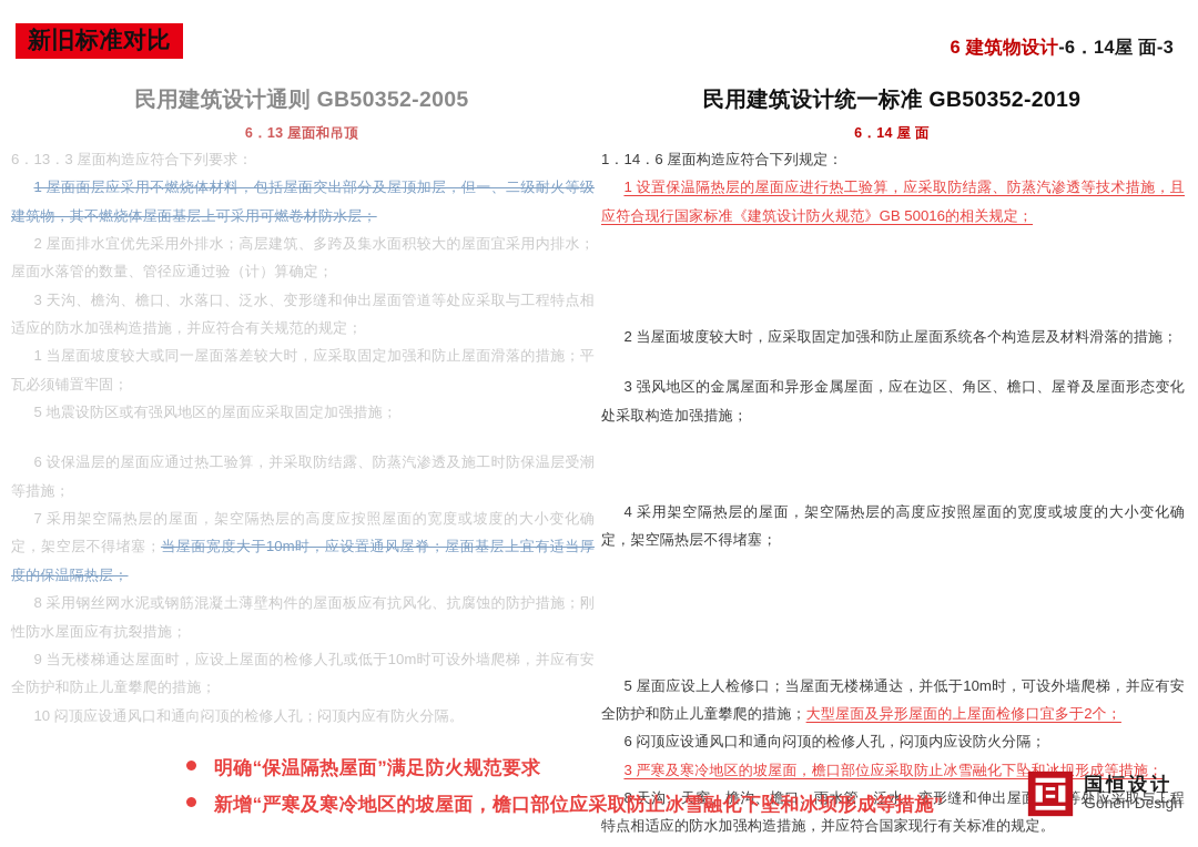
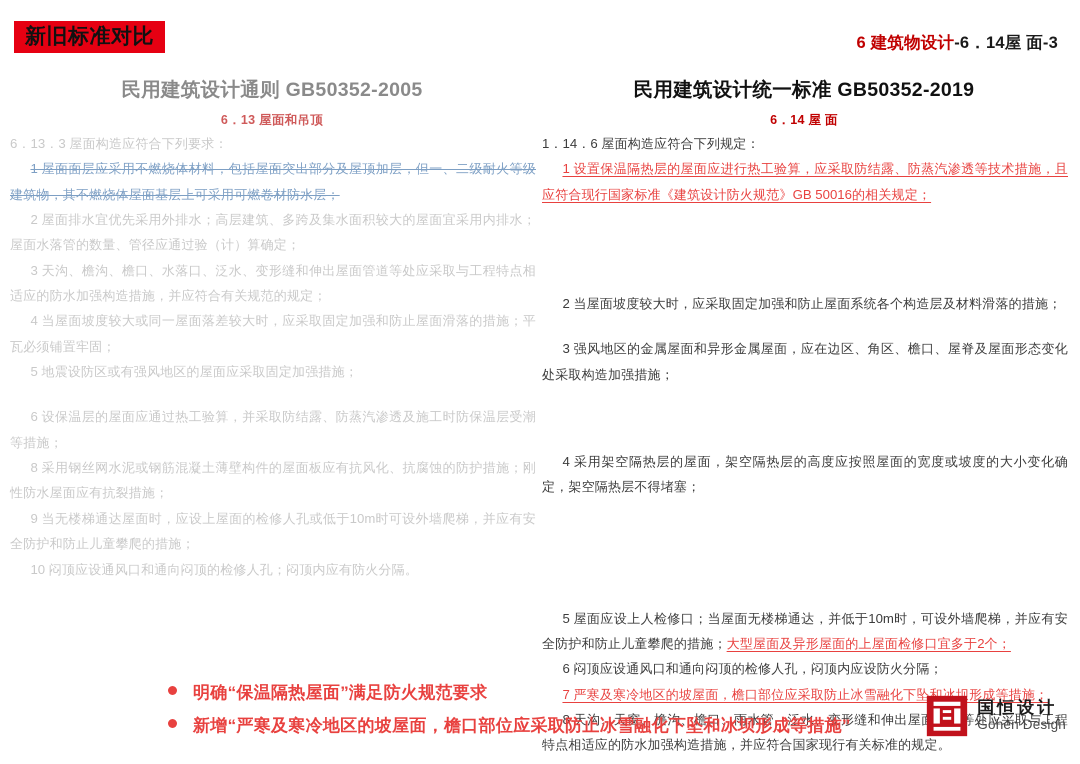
  新旧标准对比
  6 建筑物设计-6．14屋 面-3
  民用建筑设计通则 GB50352-2005
  6．13 屋面和吊顶
  民用建筑设计统一标准 GB50352-2019
  6．14 屋 面
  6．13．3 屋面构造应符合下列要求：
  1 屋面面层应采用不燃烧体材料，包括屋面突出部分及屋顶加层，但一、二级耐火等级建筑物，其不燃烧体屋面基层上可采用可燃卷材防水层；
  2 屋面排水宜优先采用外排水；高层建筑、多跨及集水面积较大的屋面宜采用内排水；屋面水落管的数量、管径应通过验（计）算确定；
  3 天沟、檐沟、檐口、水落口、泛水、变形缝和伸出屋面管道等处应采取与工程特点相适应的防水加强构造措施，并应符合有关规范的规定；
- 1 当屋面坡度较大或同一屋面落差较大时，应采取固定加强和防止屋面滑落的措施；平瓦必须铺置牢固；
+ 4 当屋面坡度较大或同一屋面落差较大时，应采取固定加强和防止屋面滑落的措施；平瓦必须铺置牢固；
  5 地震设防区或有强风地区的屋面应采取固定加强措施；
  6 设保温层的屋面应通过热工验算，并采取防结露、防蒸汽渗透及施工时防保温层受潮等措施；
- 7 采用架空隔热层的屋面，架空隔热层的高度应按照屋面的宽度或坡度的大小变化确定，架空层不得堵塞；当屋面宽度大于10m时，应设置通风屋脊；屋面基层上宜有适当厚度的保温隔热层；
  8 采用钢丝网水泥或钢筋混凝土薄壁构件的屋面板应有抗风化、抗腐蚀的防护措施；刚性防水屋面应有抗裂措施；
  9 当无楼梯通达屋面时，应设上屋面的检修人孔或低于10m时可设外墙爬梯，并应有安全防护和防止儿童攀爬的措施；
  10 闷顶应设通风口和通向闷顶的检修人孔；闷顶内应有防火分隔。
  1．14．6 屋面构造应符合下列规定：
  1 设置保温隔热层的屋面应进行热工验算，应采取防结露、防蒸汽渗透等技术措施，且应符合现行国家标准《建筑设计防火规范》GB 50016的相关规定；
  2 当屋面坡度较大时，应采取固定加强和防止屋面系统各个构造层及材料滑落的措施；
  3 强风地区的金属屋面和异形金属屋面，应在边区、角区、檐口、屋脊及屋面形态变化处采取构造加强措施；
  4 采用架空隔热层的屋面，架空隔热层的高度应按照屋面的宽度或坡度的大小变化确定，架空隔热层不得堵塞；
  5 屋面应设上人检修口；当屋面无楼梯通达，并低于10m时，可设外墙爬梯，并应有安全防护和防止儿童攀爬的措施；大型屋面及异形屋面的上屋面检修口宜多于2个；
  6 闷顶应设通风口和通向闷顶的检修人孔，闷顶内应设防火分隔；
- 3 严寒及寒冷地区的坡屋面，檐口部位应采取防止冰雪融化下坠和冰坝形成等措施；
+ 7 严寒及寒冷地区的坡屋面，檐口部位应采取防止冰雪融化下坠和冰坝形成等措施；
  8 天沟、天窗、檐沟、檐口、雨水管、泛水、变形缝和伸出屋等处应采取与工程特点相适应的防水加强构造措施，并应符合国家现行有关标准的规定。
  明确“保温隔热屋面”满足防火规范要求
  新增“严寒及寒冷地区的坡屋面，檐口部位应采取防止冰雪融化下坠和冰坝形成等措施”
  国恒设计
  Gohen Design
